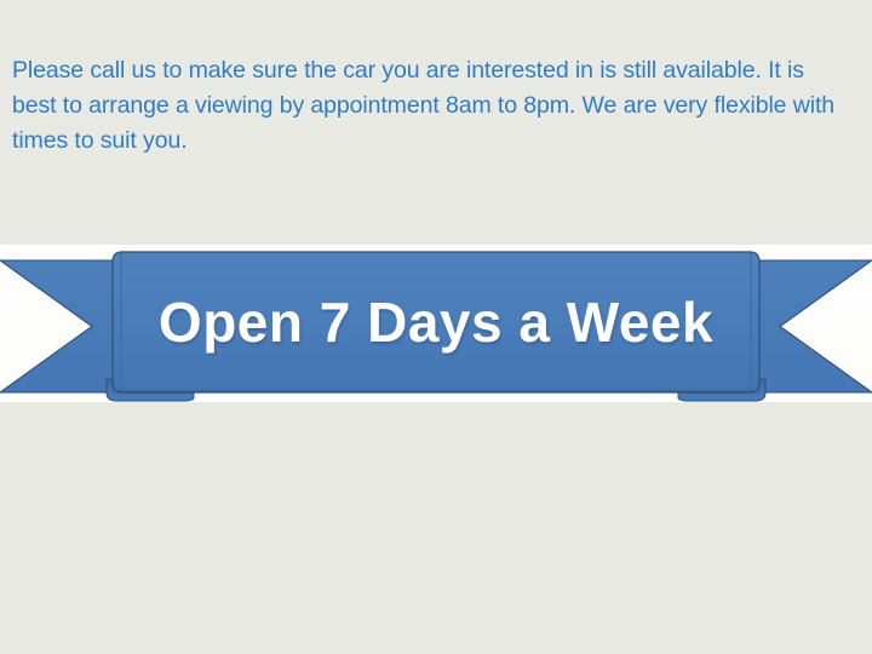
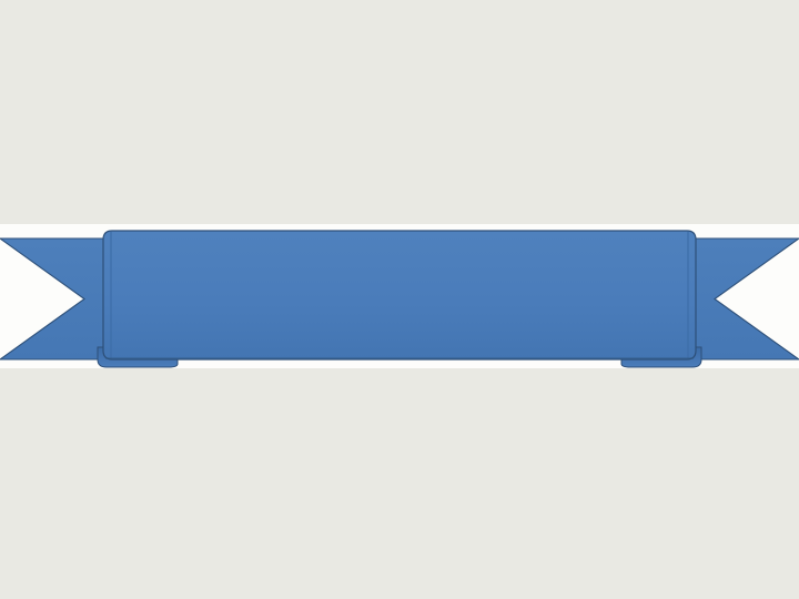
- Please call us to make sure the car you are interested in is still available. It is best to arrange a viewing by appointment 8am to 8pm. We are very flexible with times to suit you.
- Open 7 Days a Week
